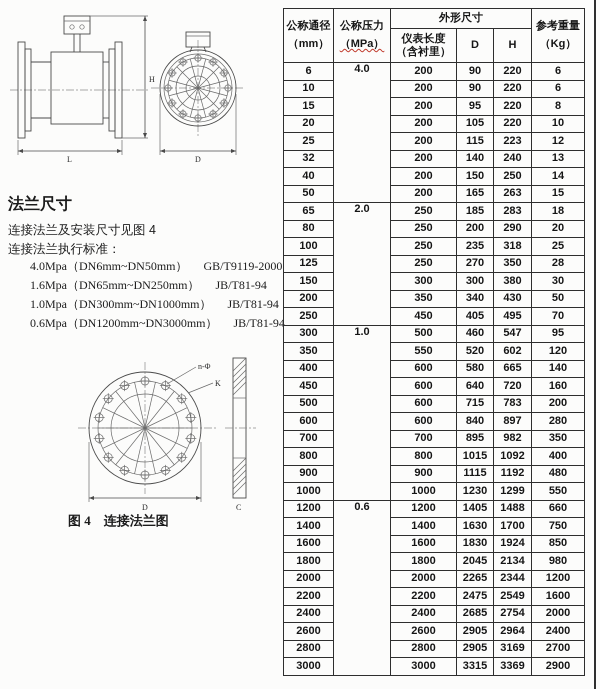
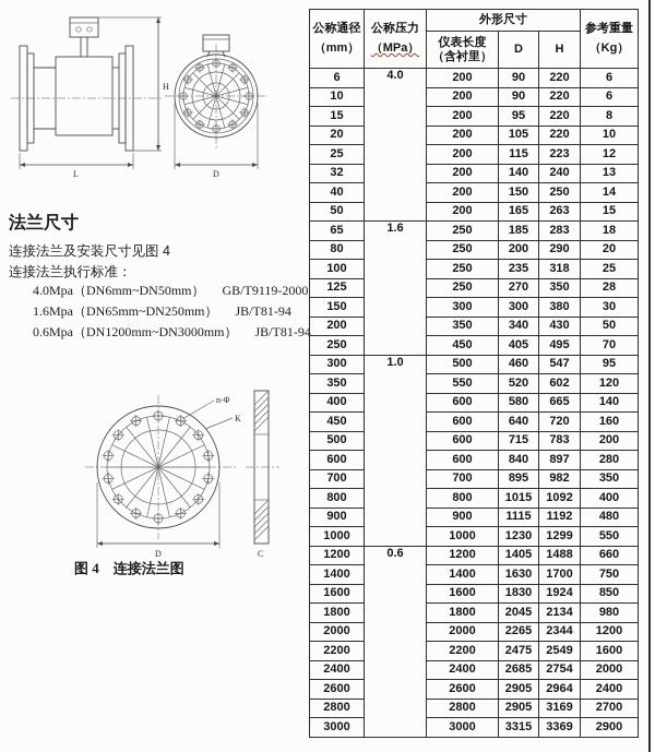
  H
  L
  D
  法兰尺寸
  连接法兰及安装尺寸见图 4
  连接法兰执行标准：
  4.0Mpa（DN6mm~DN50mm） GB/T9119-2000
  1.6Mpa（DN65mm~DN250mm） JB/T81-94
- 1.0Mpa（DN300mm~DN1000mm） JB/T81-94
  0.6Mpa（DN1200mm~DN3000mm） JB/T81-94
  n-Φ
  K
  D
  C
  图 4 连接法兰图
  公称通径 （mm）	公称压力 （MPa）	外形尺寸	参考重量 （Kg）
  仪表长度 （含衬里）	D	H
  6	4.0	200	90	220	6
  10	200	90	220	6
  15	200	95	220	8
  20	200	105	220	10
  25	200	115	223	12
  32	200	140	240	13
  40	200	150	250	14
  50	200	165	263	15
- 65	2.0	250	185	283	18
+ 65	1.6	250	185	283	18
  80	250	200	290	20
  100	250	235	318	25
  125	250	270	350	28
  150	300	300	380	30
  200	350	340	430	50
  250	450	405	495	70
  300	1.0	500	460	547	95
  350	550	520	602	120
  400	600	580	665	140
  450	600	640	720	160
  500	600	715	783	200
  600	600	840	897	280
  700	700	895	982	350
  800	800	1015	1092	400
  900	900	1115	1192	480
  1000	1000	1230	1299	550
  1200	0.6	1200	1405	1488	660
  1400	1400	1630	1700	750
  1600	1600	1830	1924	850
  1800	1800	2045	2134	980
  2000	2000	2265	2344	1200
  2200	2200	2475	2549	1600
  2400	2400	2685	2754	2000
  2600	2600	2905	2964	2400
  2800	2800	2905	3169	2700
  3000	3000	3315	3369	2900
